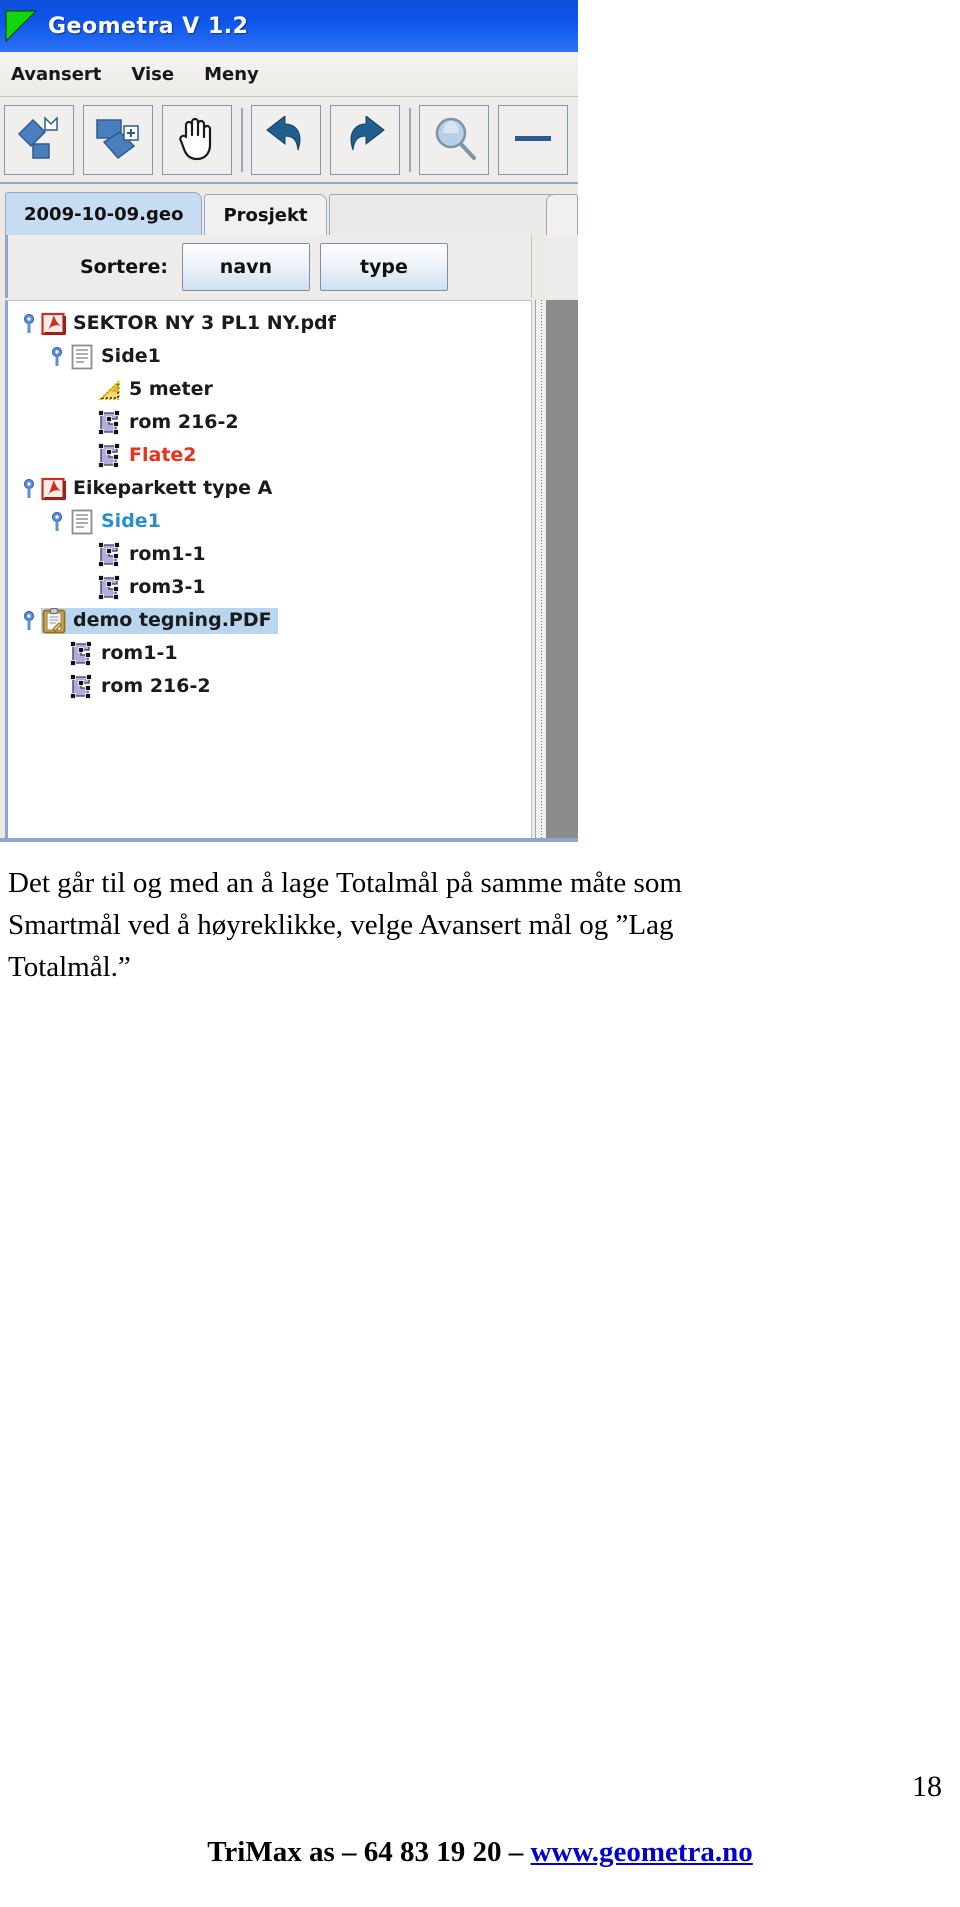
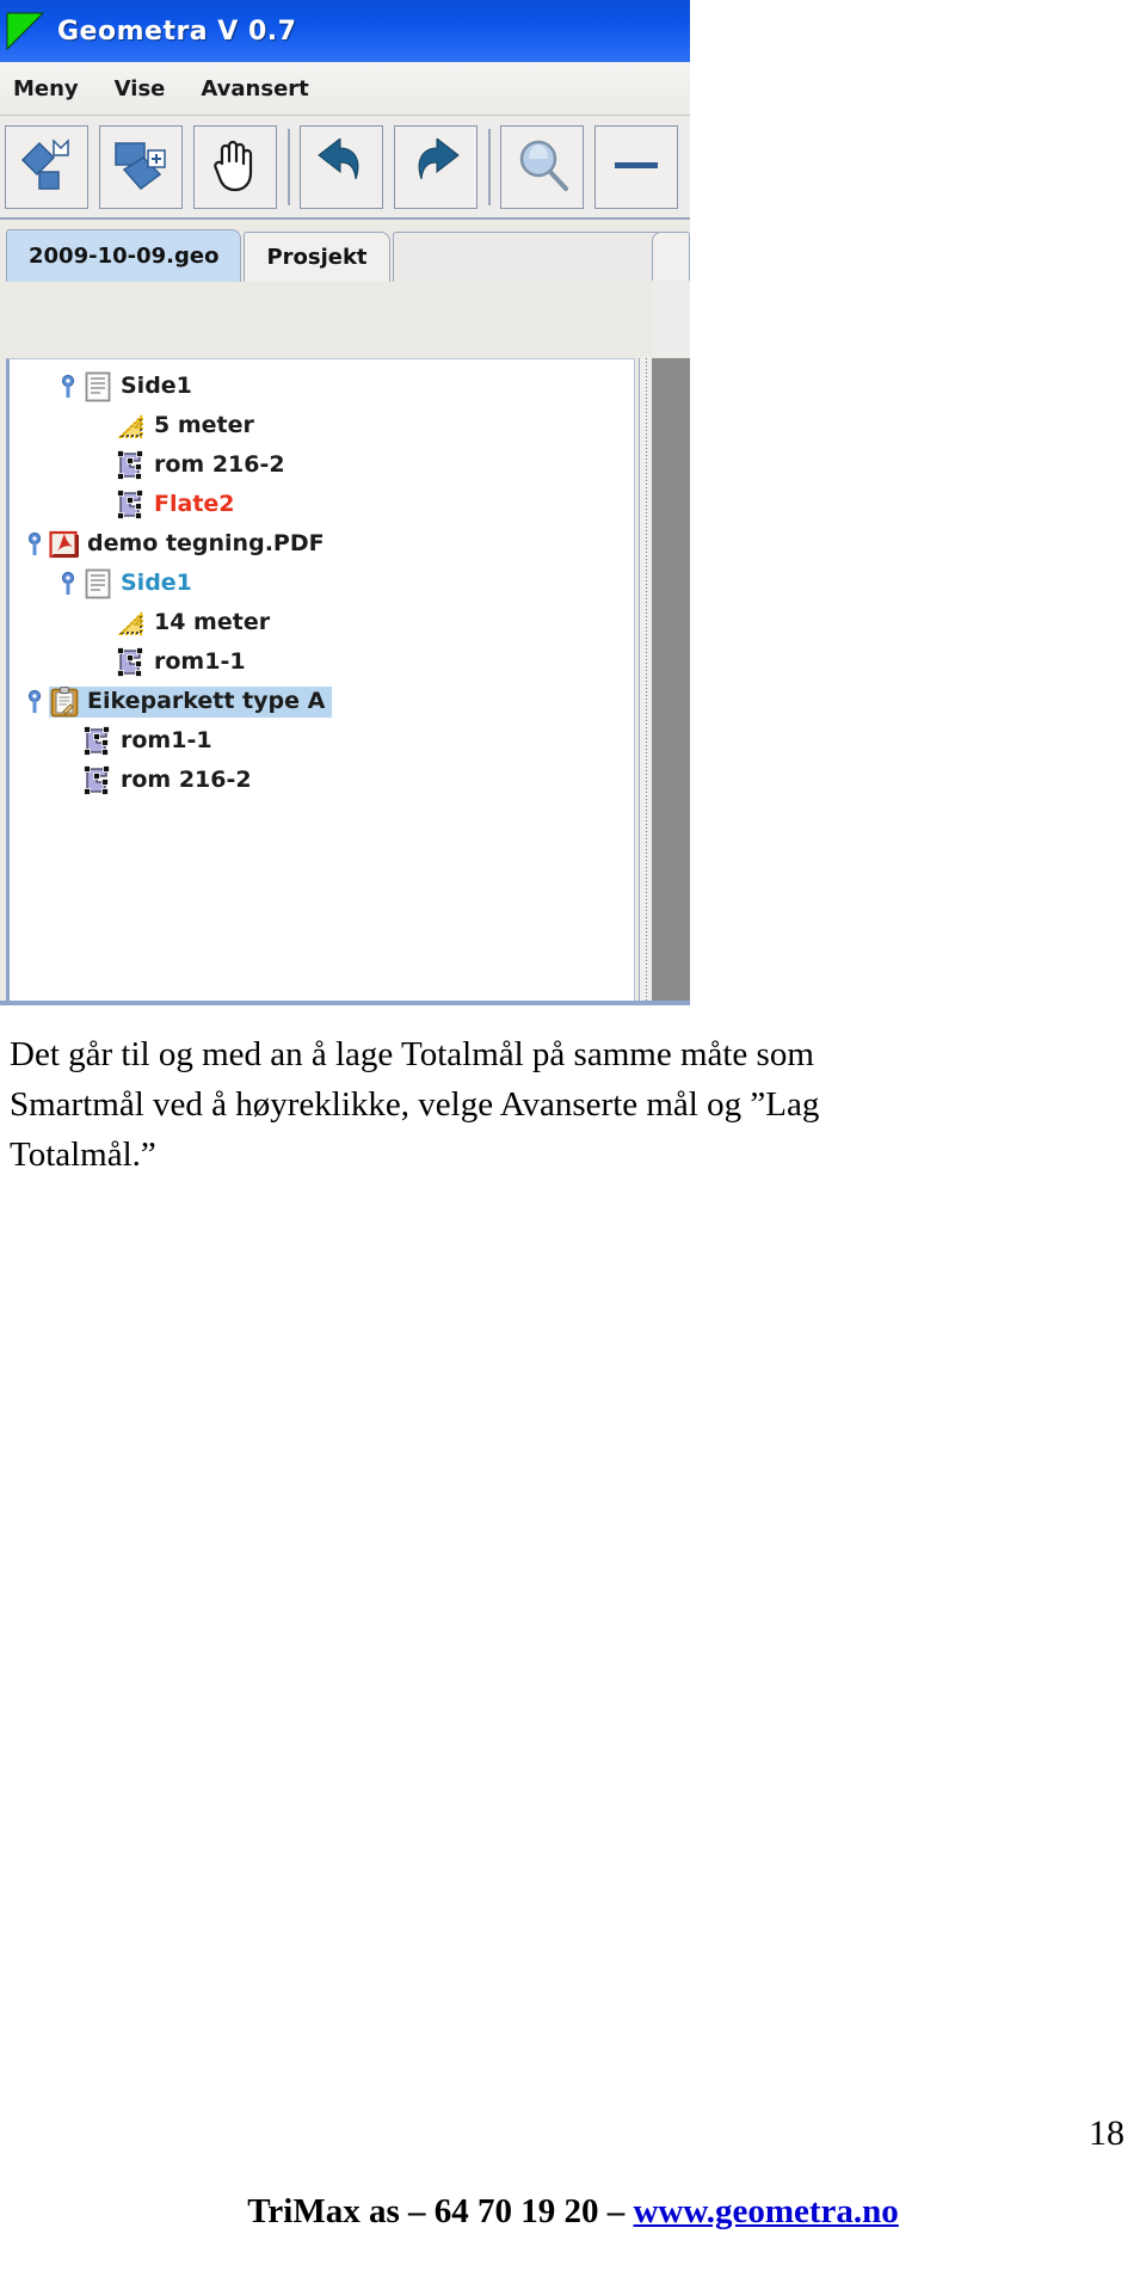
- Geometra V 1.2
+ Geometra V 0.7
- Avansert
+ Meny
  Vise
- Meny
+ Avansert
  2009-10-09.geo
  Prosjekt
- Sortere:
- navn
- type
- SEKTOR NY 3 PL1 NY.pdf
  Side1
  5 meter
  rom 216-2
  Flate2
- Eikeparkett type A
+ demo tegning.PDF
  Side1
+ 14 meter
  rom1-1
- rom3-1
- demo tegning.PDF
+ Eikeparkett type A
  rom1-1
  rom 216-2
- Det går til og med an å lage Totalmål på samme måte som Smartmål ved å høyreklikke, velge Avansert mål og ”Lag Totalmål.”
+ Det går til og med an å lage Totalmål på samme måte som Smartmål ved å høyreklikke, velge Avanserte mål og ”Lag Totalmål.”
  18
- TriMax as – 64 83 19 20 – www.geometra.no
+ TriMax as – 64 70 19 20 – www.geometra.no
